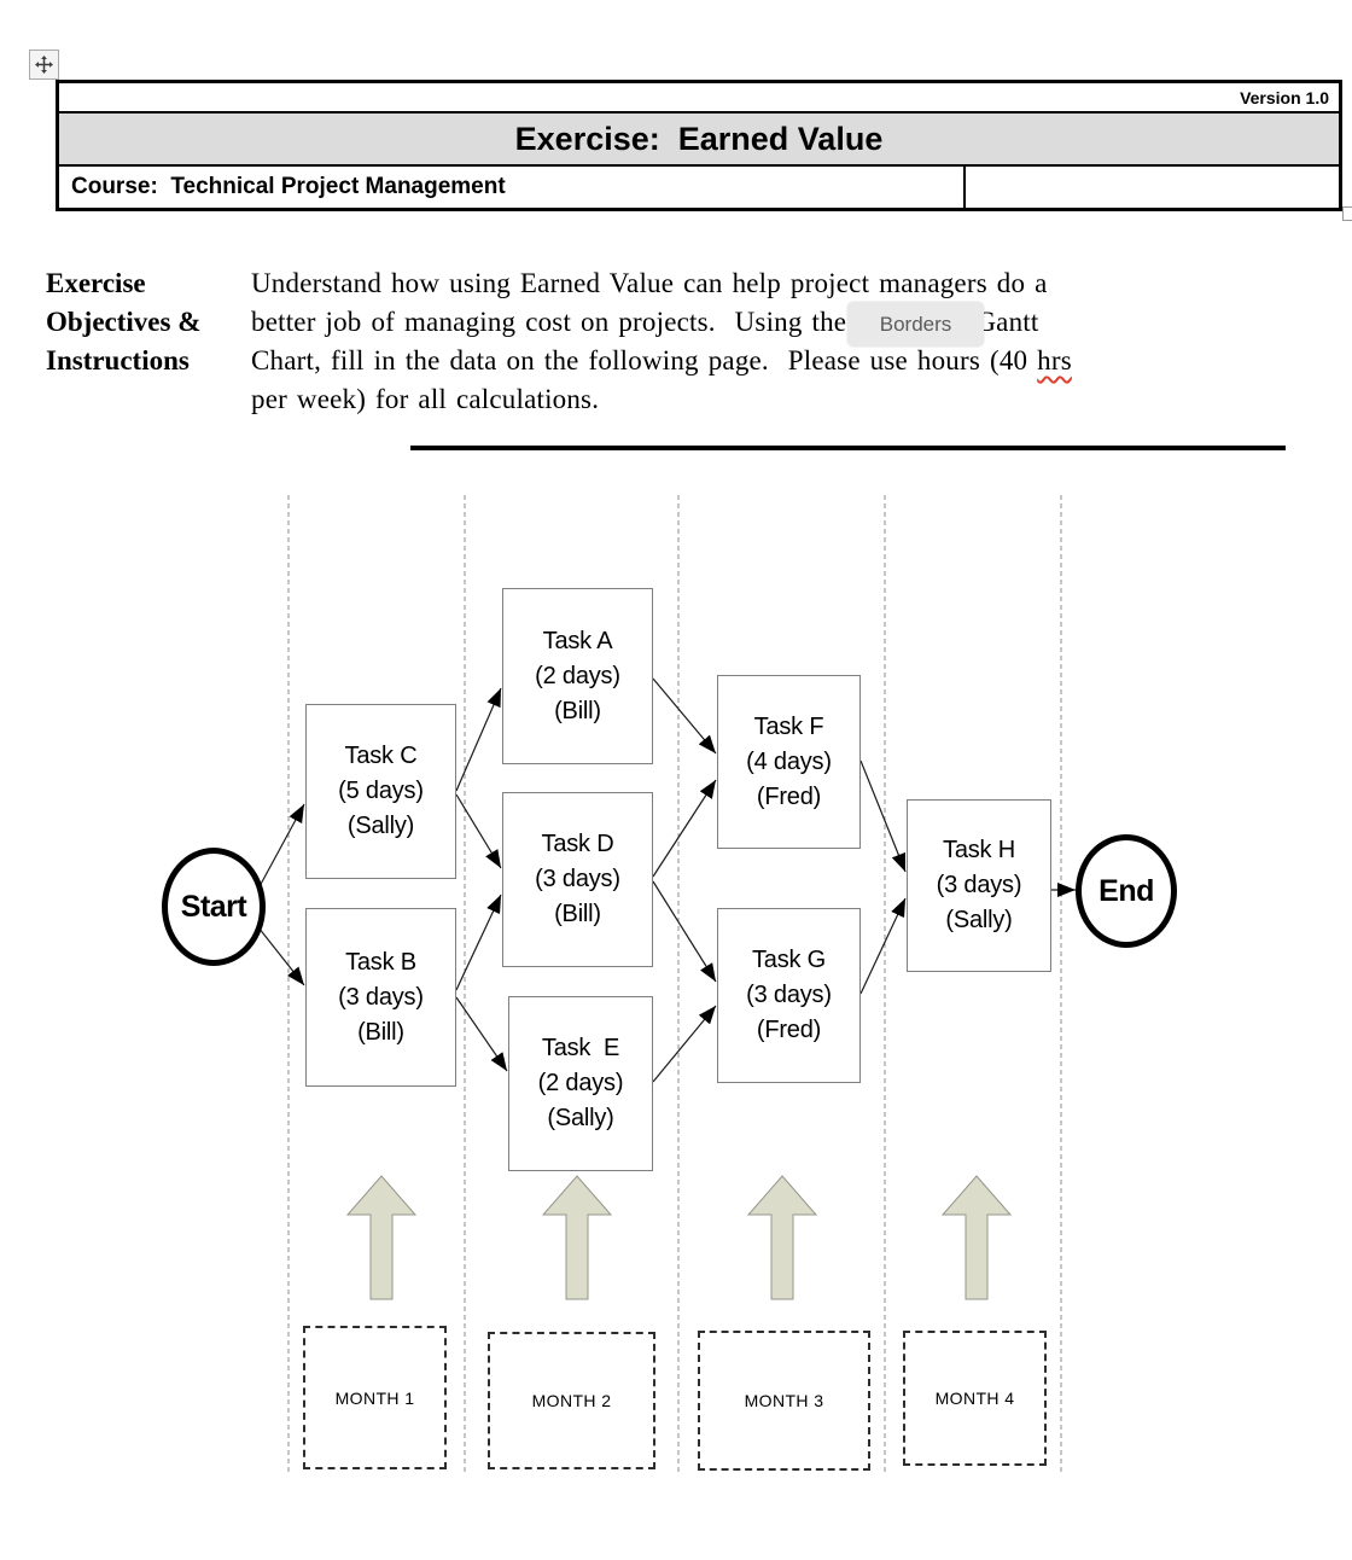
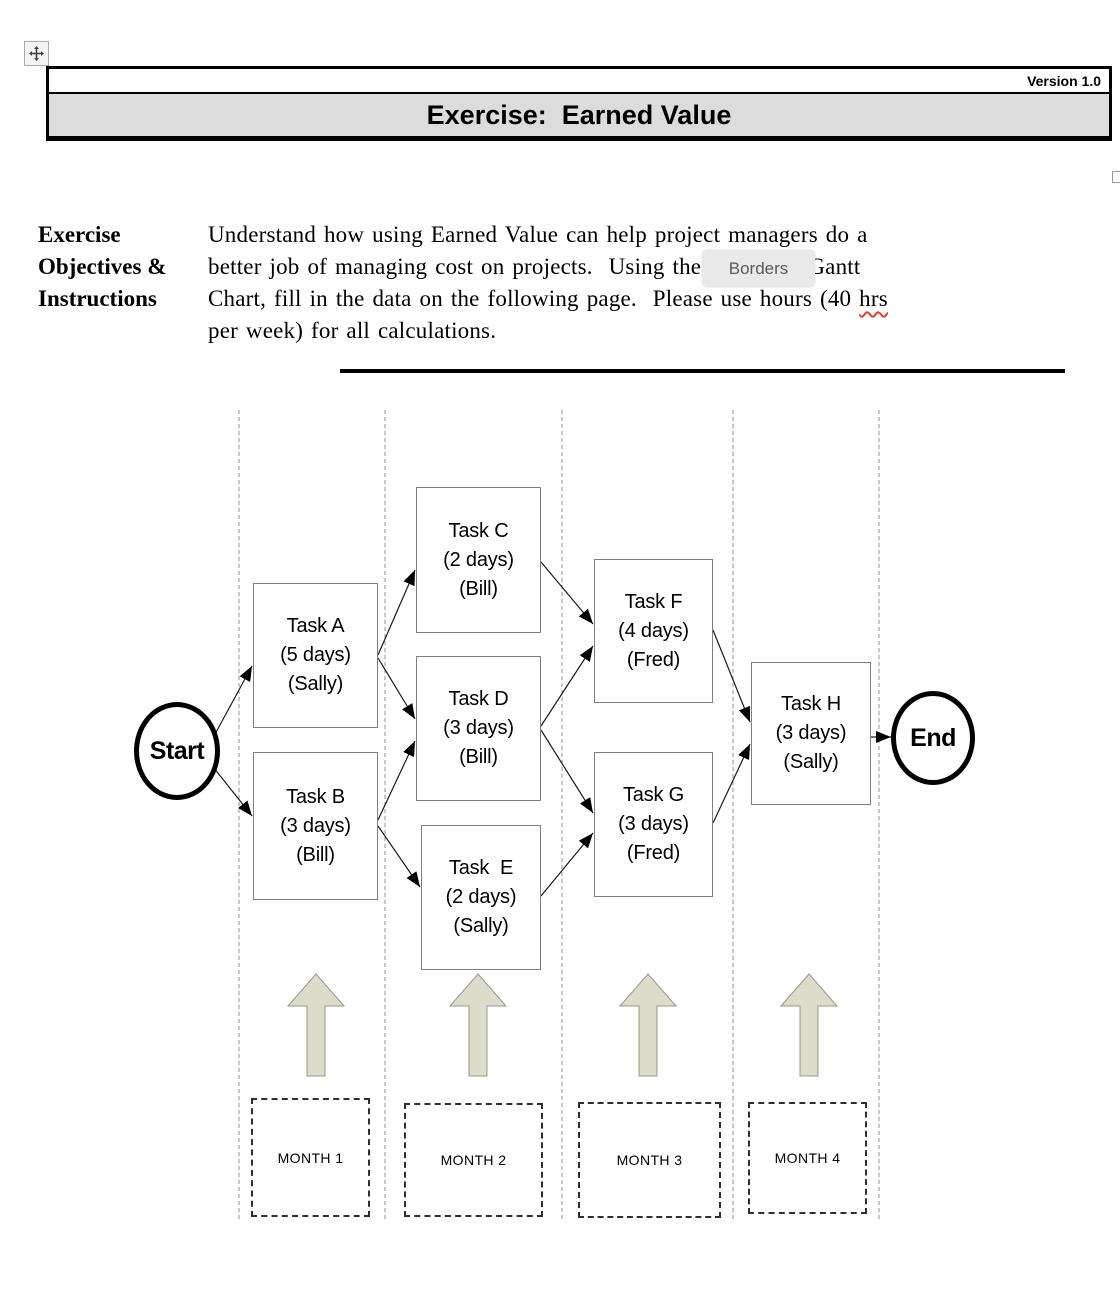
  Version 1.0
  Exercise: Earned Value
- Course: Technical Project Management
  Exercise
  Objectives &
  Instructions
  Understand how using Earned Value can help project managers do a
  better job of managing cost on projects. Using the Gantt
  Chart, fill in the data on the following page. Please use hours (40 hrs
  per week) for all calculations.
  Borders
- Task C
+ Task A
  (5 days)
  (Sally)
  Task B
  (3 days)
  (Bill)
- Task A
+ Task C
  (2 days)
  (Bill)
  Task D
  (3 days)
  (Bill)
  Task E
  (2 days)
  (Sally)
  Task F
  (4 days)
  (Fred)
  Task G
  (3 days)
  (Fred)
  Task H
  (3 days)
  (Sally)
  Start
  End
  MONTH 1
  MONTH 2
  MONTH 3
  MONTH 4
